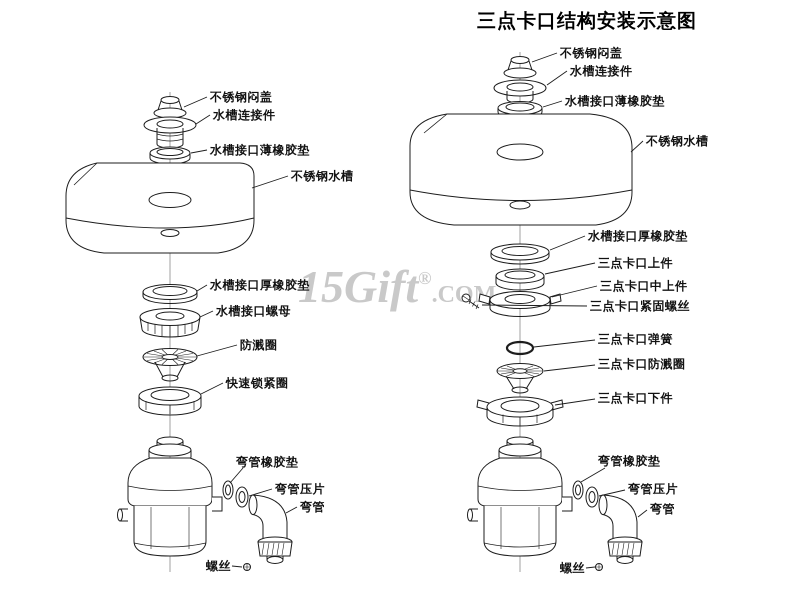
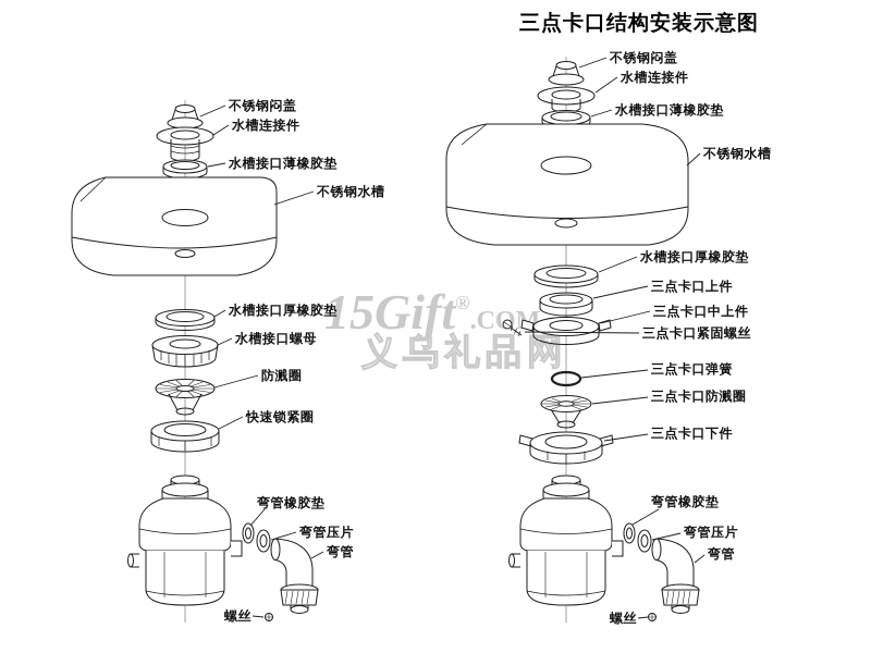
  15Gift® .C
+ 义乌礼品网
  三点卡口结构安装示意图
  不锈钢闷盖
  水槽连接件
  水槽接口薄橡胶垫
  不锈钢水槽
  水槽接口厚橡胶垫
  水槽接口螺母
  防溅圈
  快速锁紧圈
  弯管橡胶垫
  弯管压片
  弯管
  螺丝
  不锈钢闷盖
  水槽连接件
  水槽接口薄橡胶垫
  不锈钢水槽
  水槽接口厚橡胶垫
  三点卡口上件
  三点卡口中上件
  三点卡口紧固螺丝
  三点卡口弹簧
  三点卡口防溅圈
  三点卡口下件
  弯管橡胶垫
  弯管压片
  弯管
  螺丝
